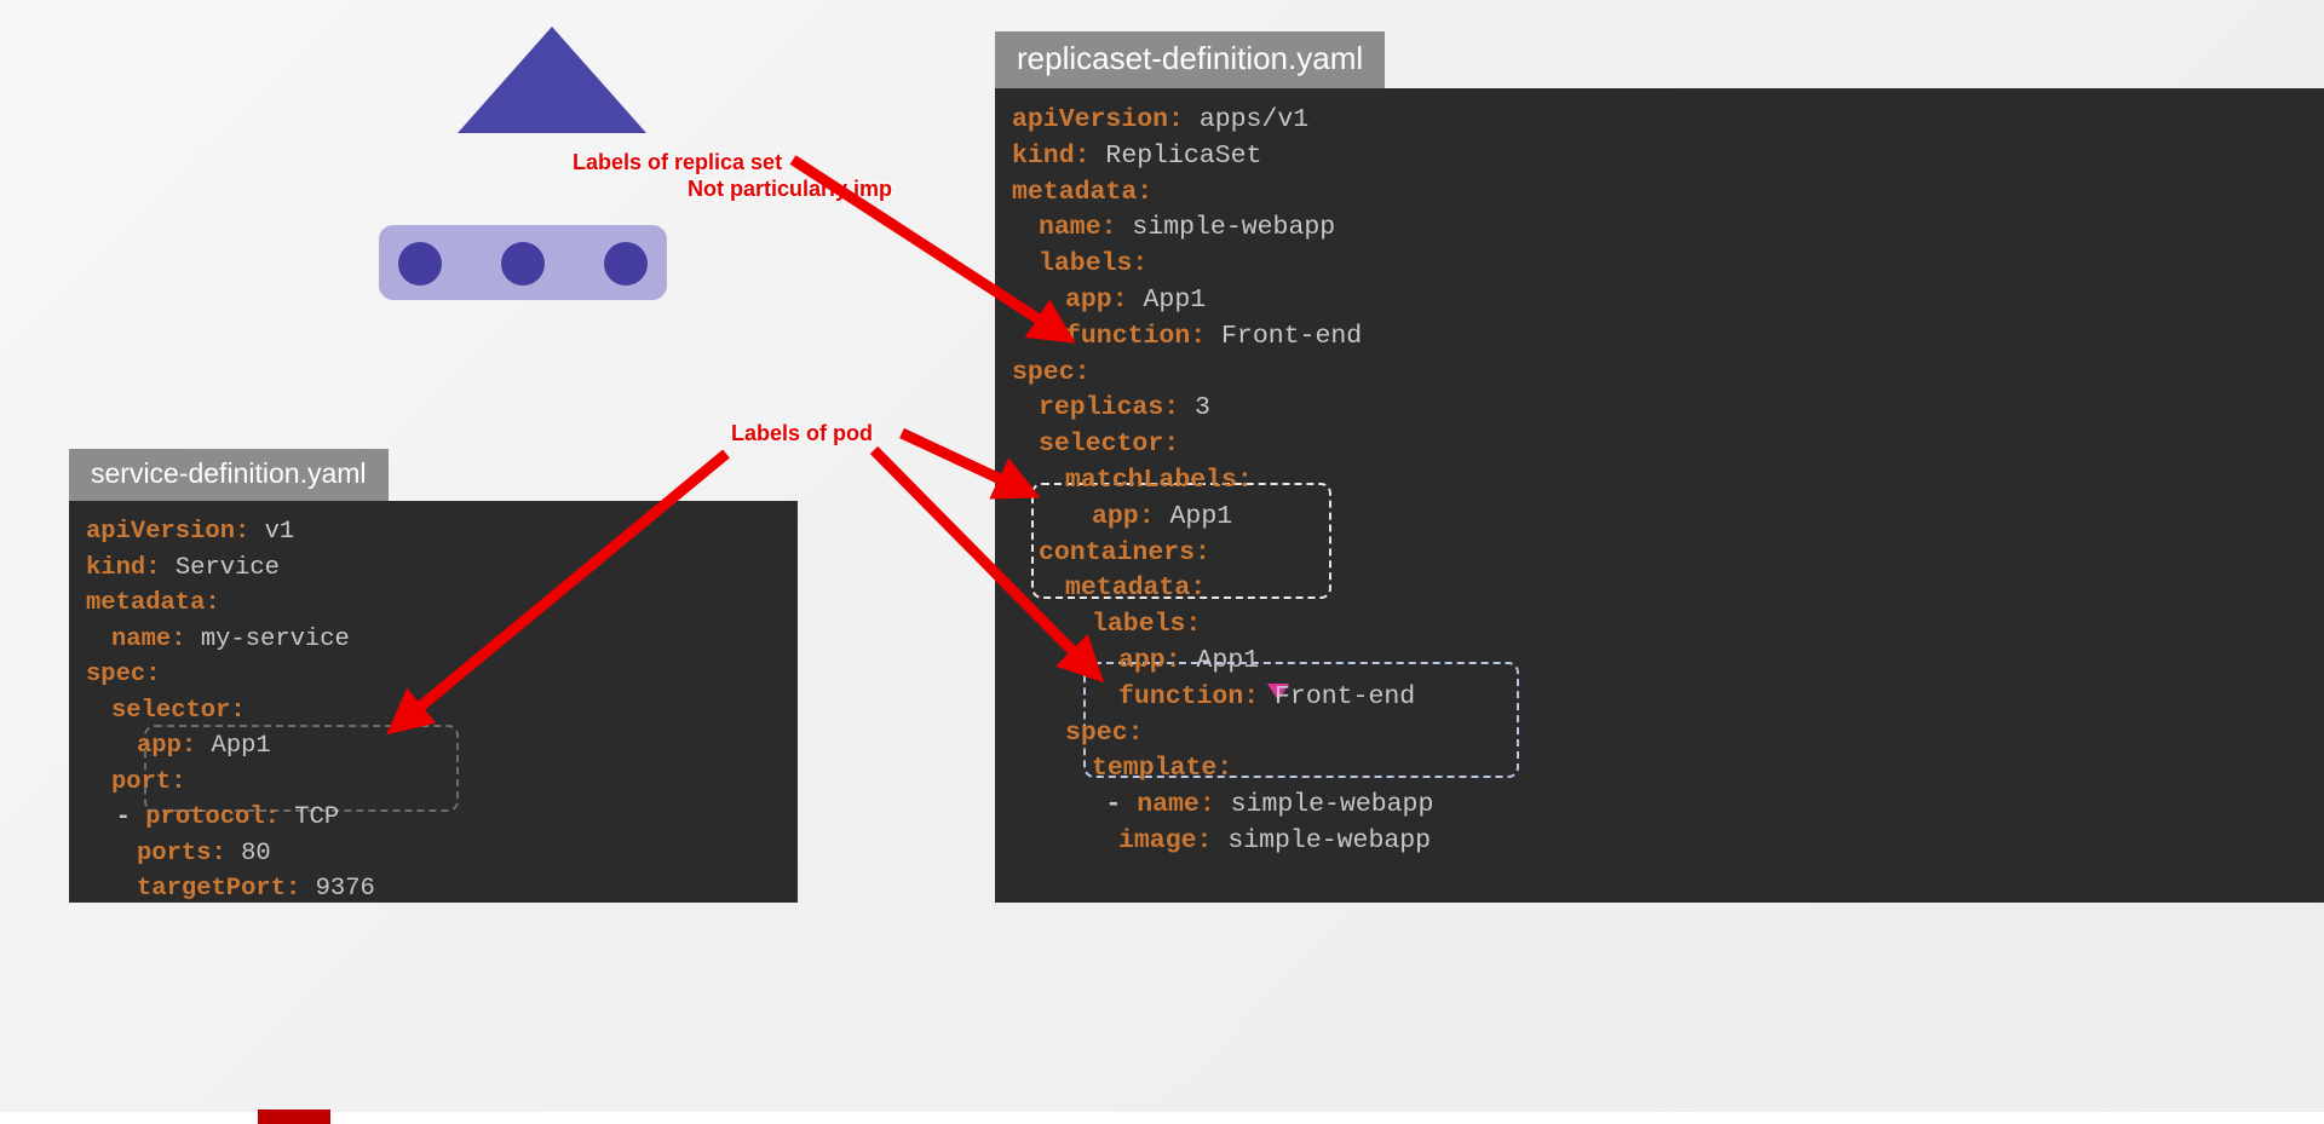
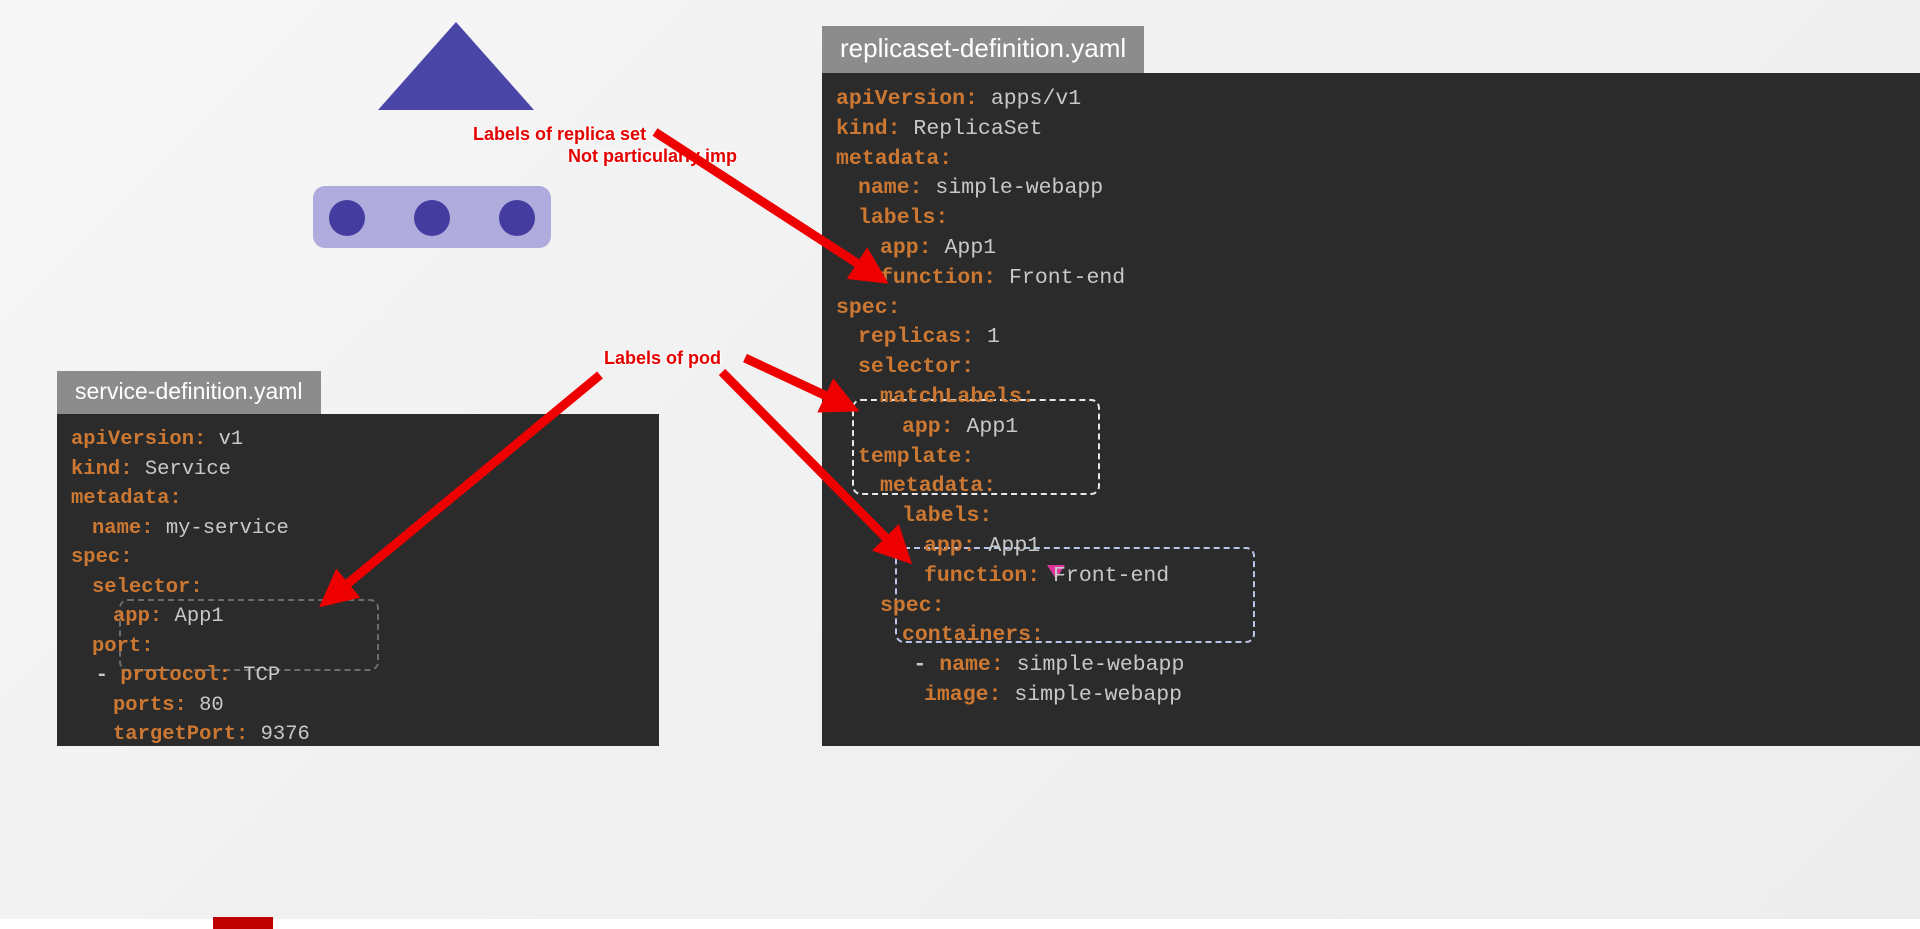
  service-definition.yaml
  apiVersion: v1
  kind: Service
  metadata:
  name: my-service
  spec:
  selector:
  app: App1
  port:
  - protocol: TCP
  ports: 80
  targetPort: 9376
  replicaset-definition.yaml
  apiVersion: apps/v1
  kind: ReplicaSet
  metadata:
  name: simple-webapp
  labels:
  app: App1
  function: Front-end
  spec:
- replicas: 3
+ replicas: 1
  selector:
  matchLabels:
  app: App1
- containers:
+ template:
  metadata:
  labels:
  app: App1
  function: Front-end
  spec:
- template:
+ containers:
  - name: simple-webapp
  image: simple-webapp
  Labels of replica set
  Not particular imp
  Labels of pod
